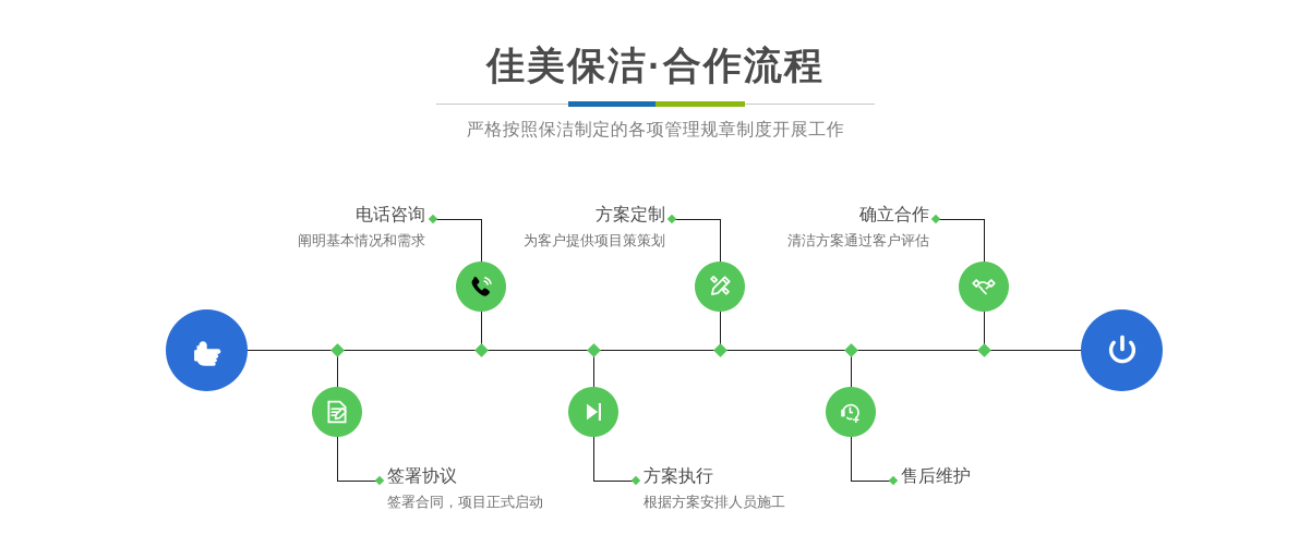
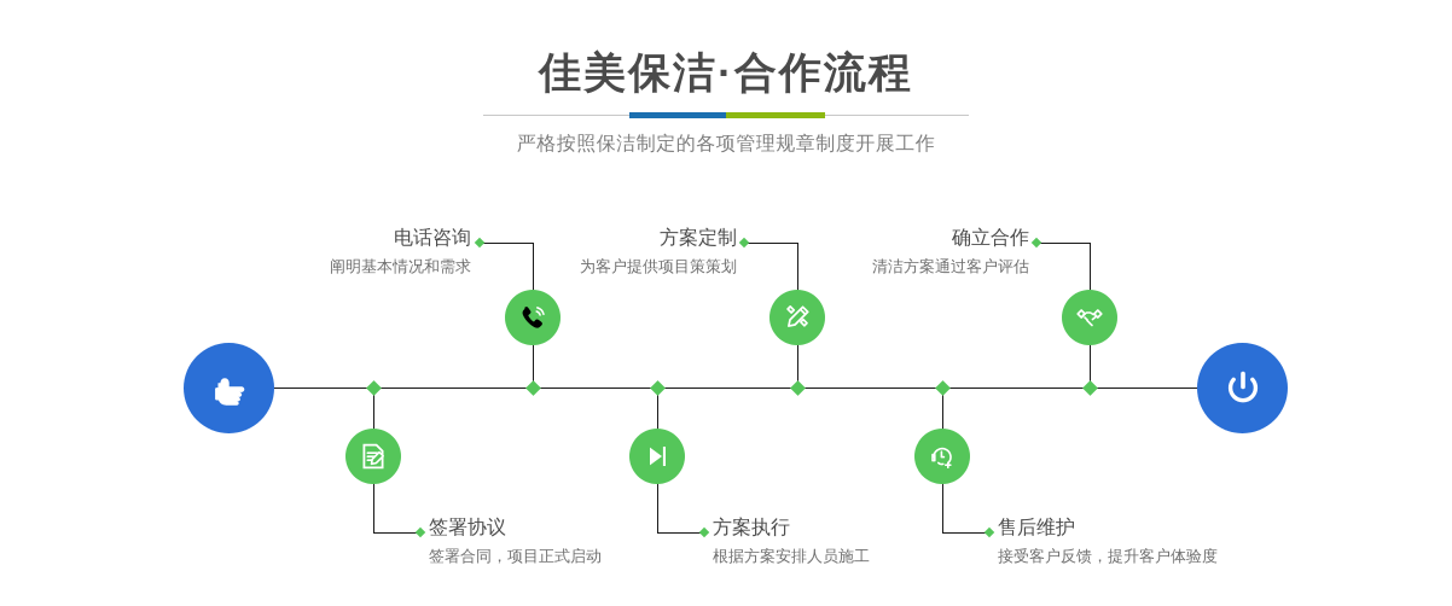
  佳美保洁·合作流程
  严格按照保洁制定的各项管理规章制度开展工作
  电话咨询
  阐明基本情况和需求
  签署协议
  签署合同，项目正式启动
  方案定制
  为客户提供项目策策划
  方案执行
  根据方案安排人员施工
  确立合作
  清洁方案通过客户评估
  售后维护
+ 接受客户反馈，提升客户体验度
